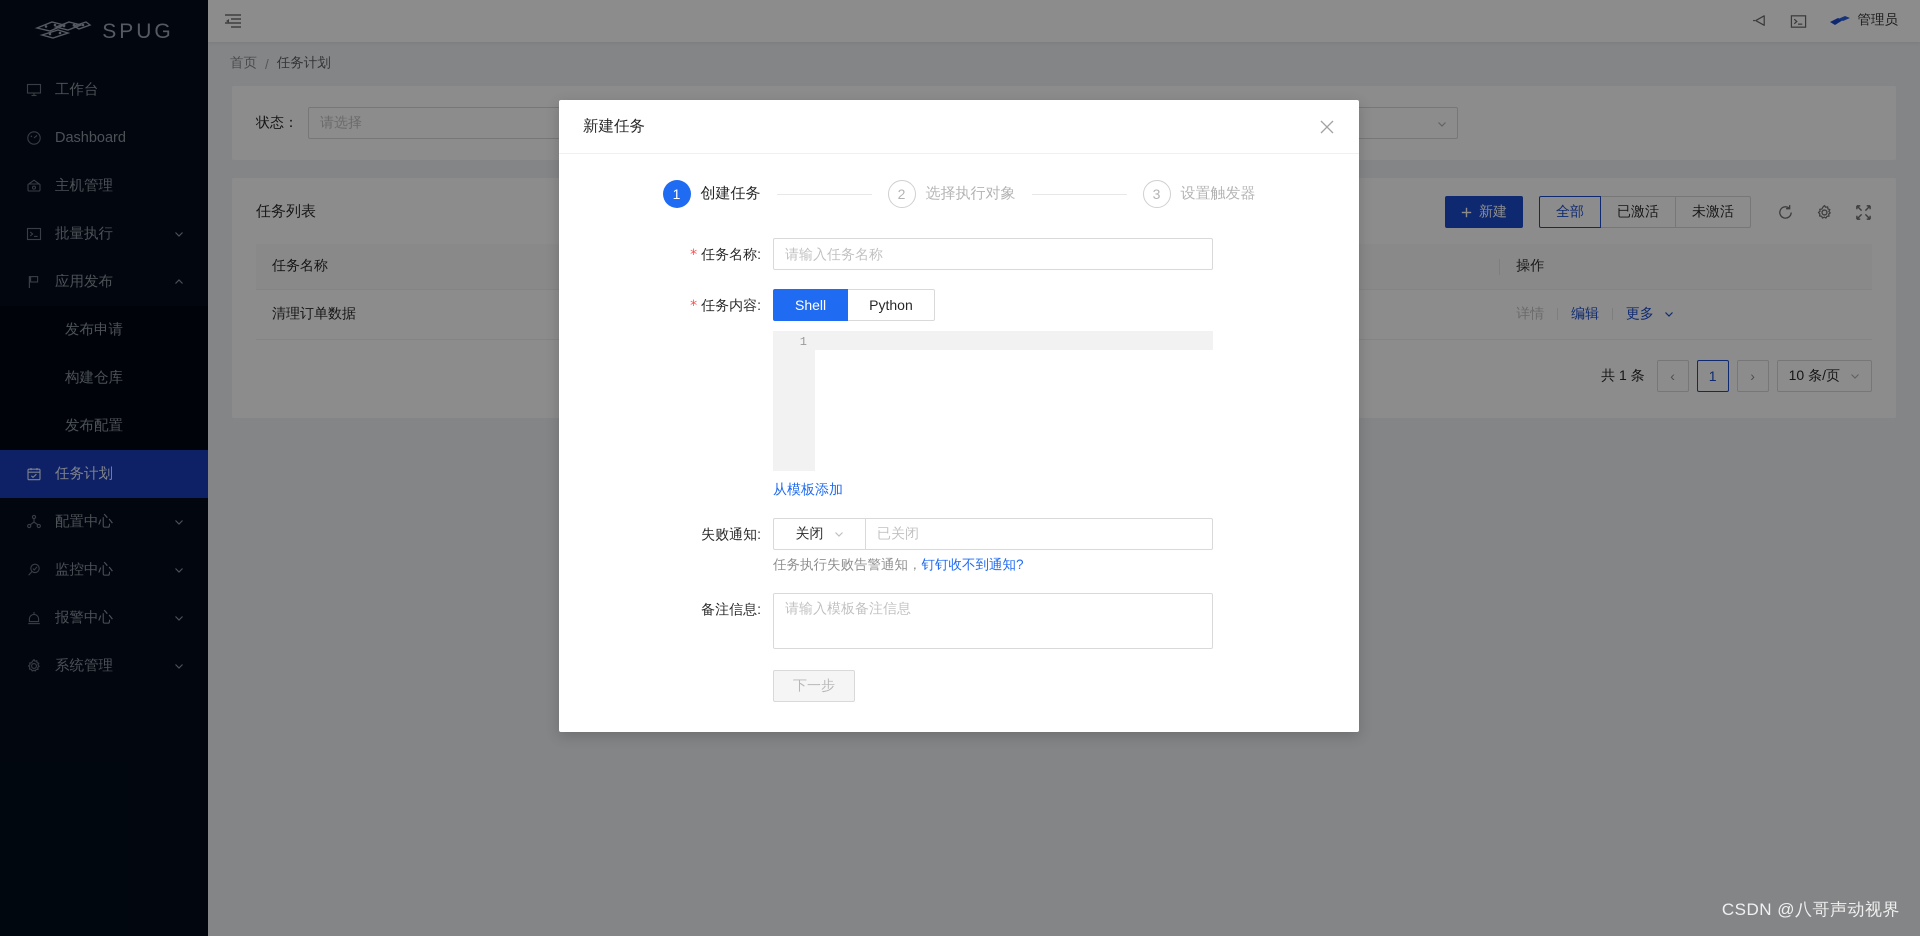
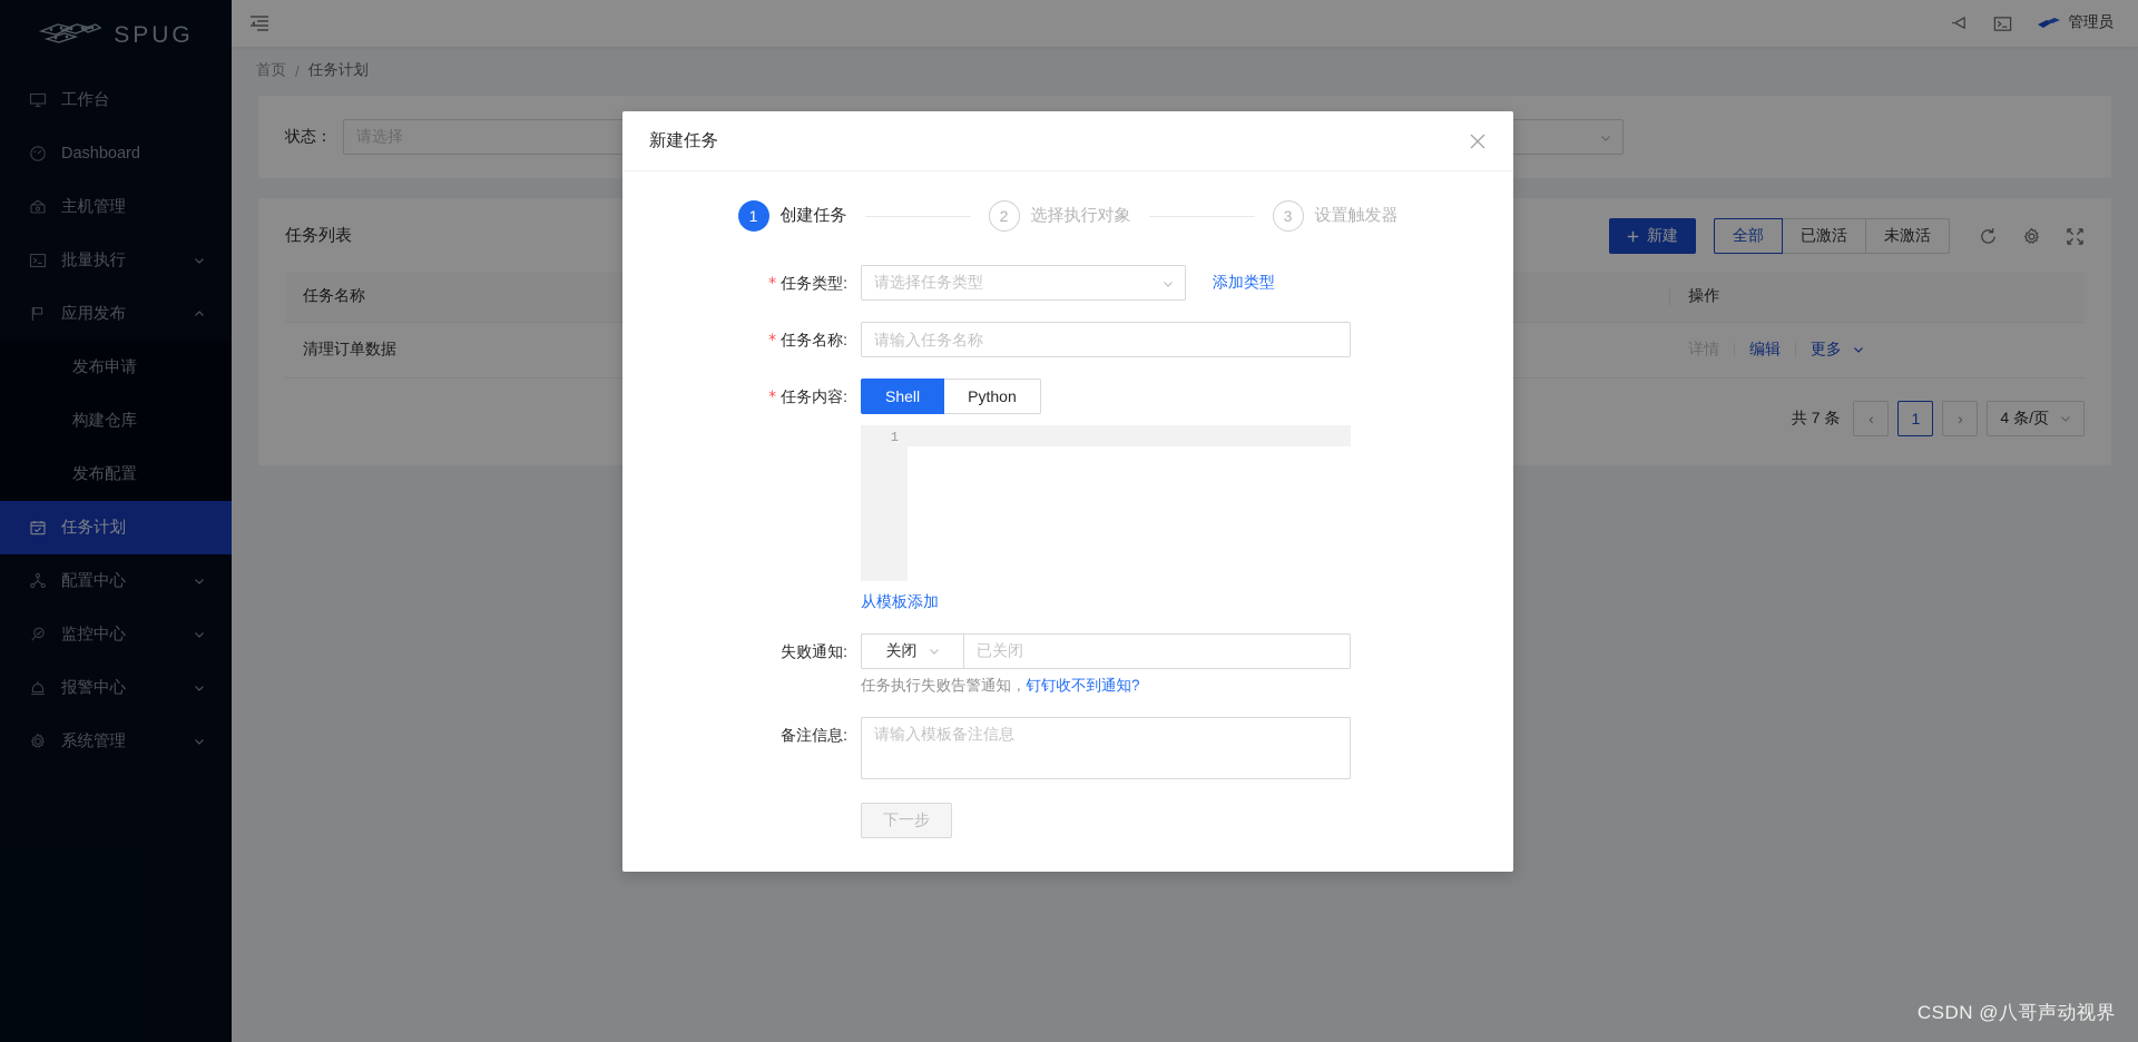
  SPUG
  工作台
  Dashboard
  主机管理
  批量执行
  应用发布
  发布申请
  构建仓库
  发布配置
  任务计划
  配置中心
  监控中心
  报警中心
  系统管理
  管理员
  首页
  /
  任务计划
  状态：
  请选择
  任务列表
  新建
  全部
  已激活
  未激活
  清理订单数据		详情 编辑 更多
- 共 1 条
+ 共 7 条
  ‹
  1
  ›
- 10 条/页
+ 4 条/页
  新建任务
  1
  创建任务
  2
  选择执行对象
  3
  设置触发器
+ * 任务类型:
+ 请选择任务类型
+ 添加类型
  * 任务名称:
  请输入任务名称
  * 任务内容:
  Shell
  Python
  1
  从模板添加
  失败通知:
  关闭
  已关闭
  任务执行失败告警通知，钉钉收不到通知?
  备注信息:
  请输入模板备注信息
  下一步
  CSDN @八哥声动视界
